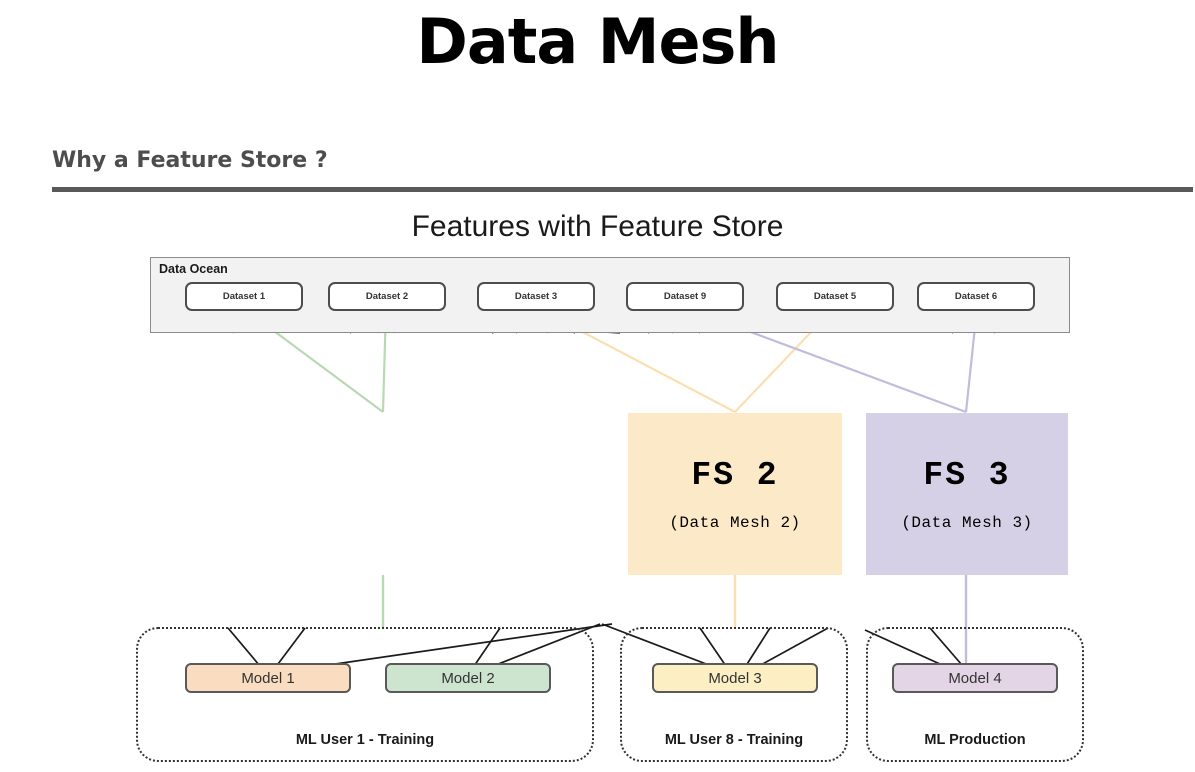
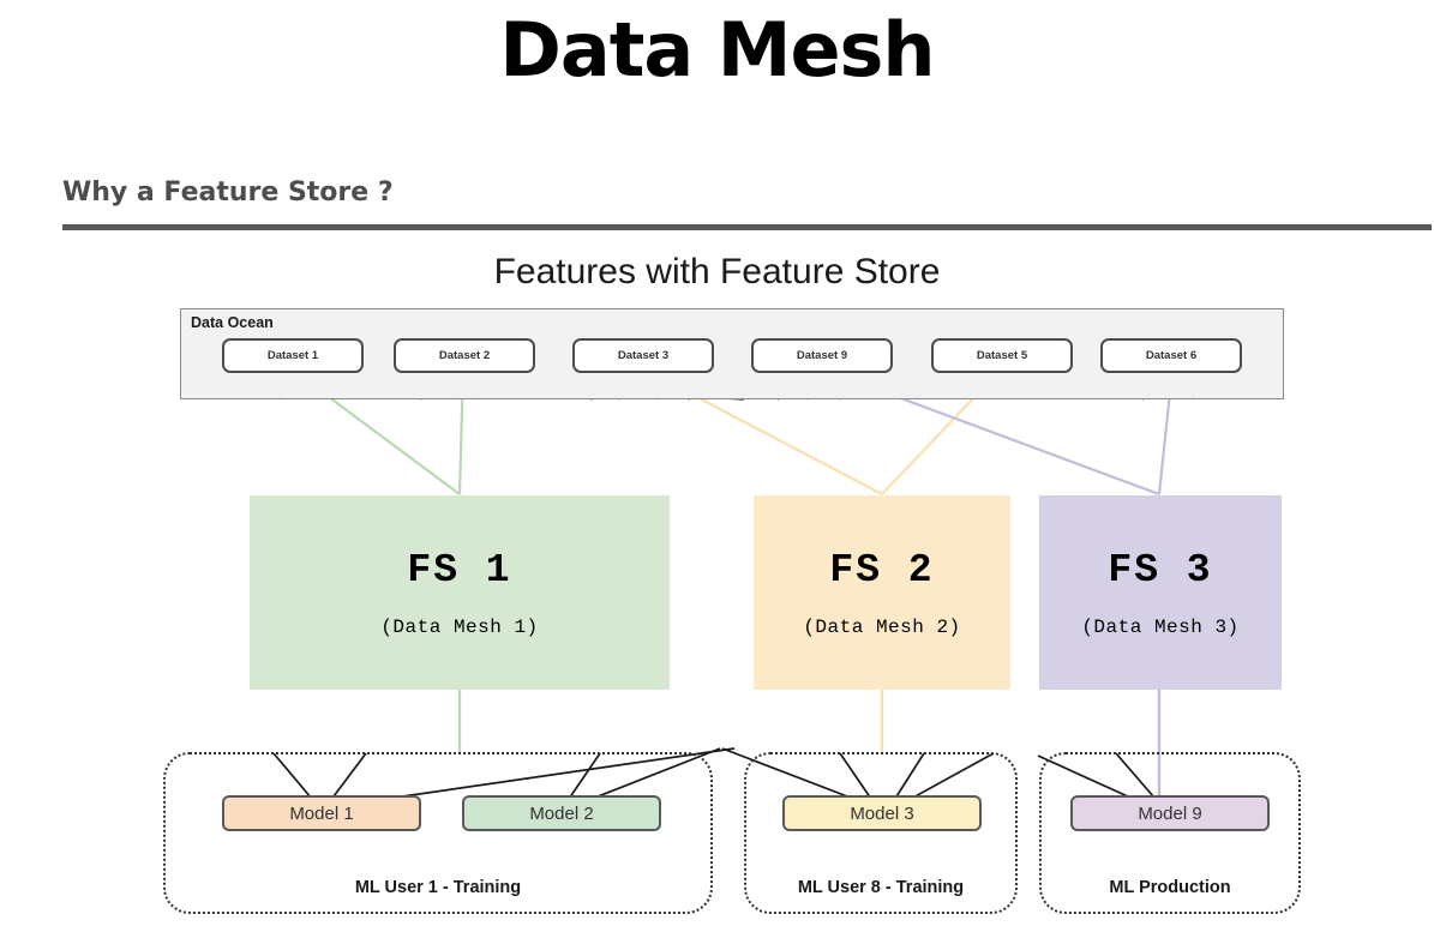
  Data Mesh
  Why a Feature Store ?
  Features with Feature Store
  Data Ocean
  Dataset 1
  Dataset 2
  Dataset 3
  Dataset 9
  Dataset 5
  Dataset 6
+ FS 1
+ (Data Mesh 1)
  FS 2
  (Data Mesh 2)
  FS 3
  (Data Mesh 3)
  ML User 1 - Training
  ML User 8 - Training
  ML Production
  Model 1
  Model 2
  Model 3
- Model 4
+ Model 9
